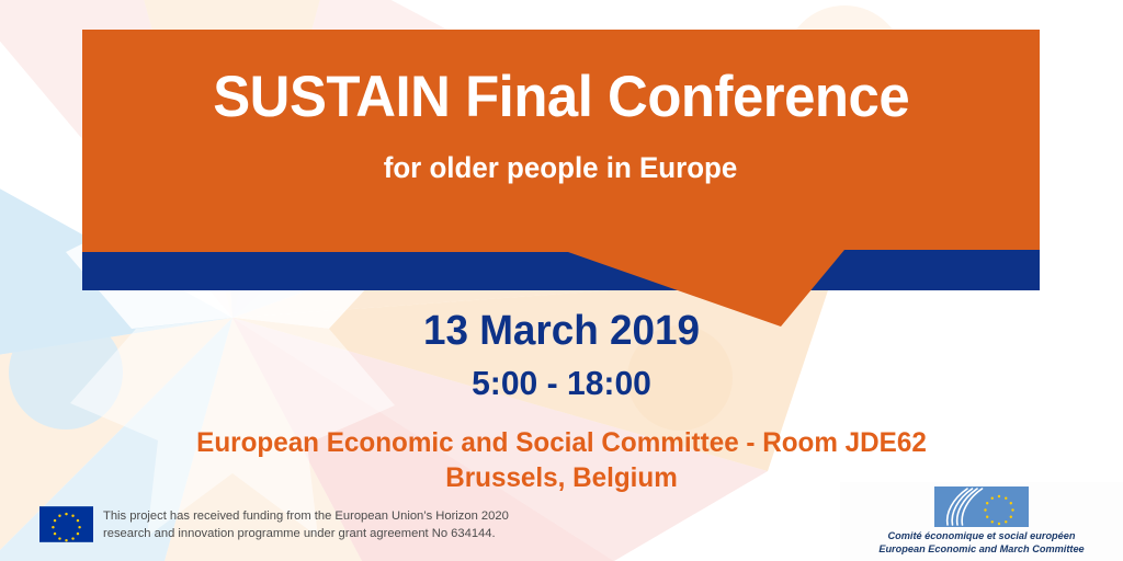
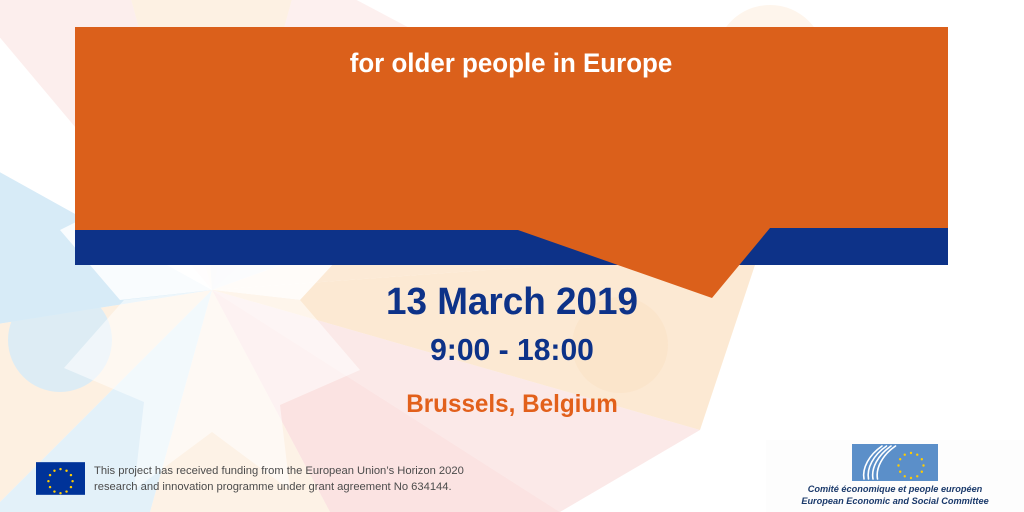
- SUSTAIN Final Conference
  for older people in Europe
  13 March 2019
- 5:00 - 18:00
+ 9:00 - 18:00
- European Economic and Social Committee - Room JDE62
  Brussels, Belgium
  This project has received funding from the European Union’s Horizon 2020
  research and innovation programme under grant agreement No 634144.
- Comité économique et social européen
+ Comité économique et people européen
- European Economic and March Committee
+ European Economic and Social Committee
